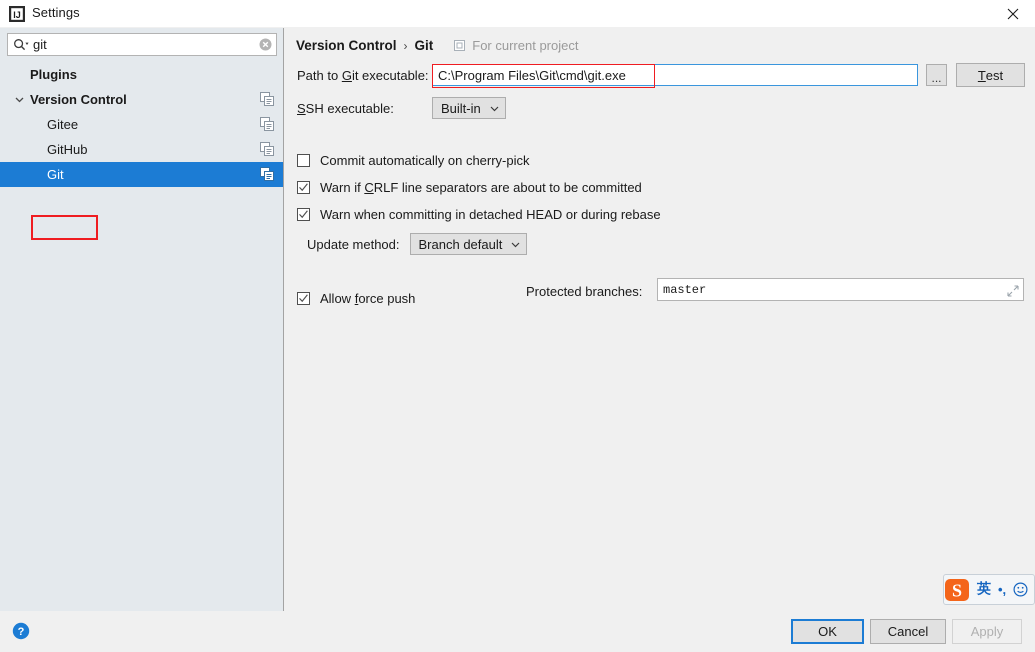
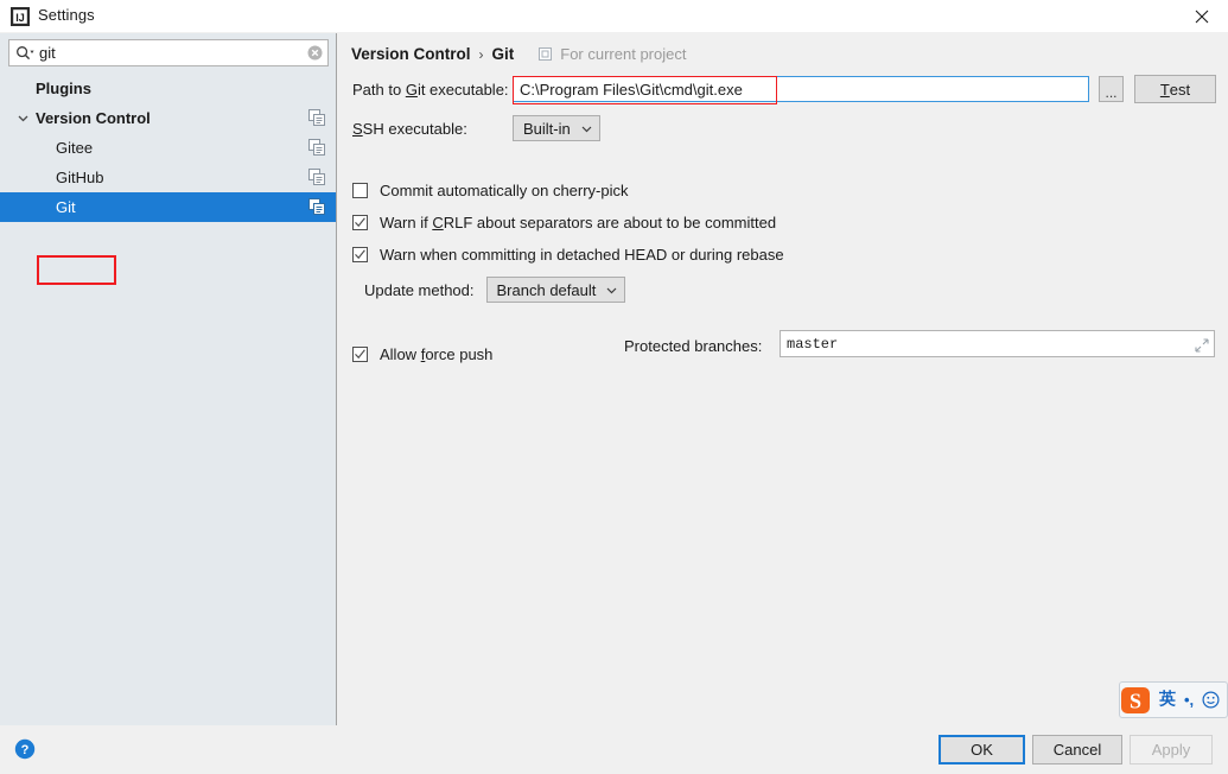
  IJ
  Settings
  git
  Plugins
  Version Control
  Gitee
  GitHub
  Git
  Version Control
  ›
  Git
  For current project
  Path to Git executable:
  C:\Program Files\Git\cmd\git.exe
  ...
  T
  est
  SSH executable:
  Built-in
  Commit automatically on cherry-pick
- Warn if CRLF line separators are about to be committed
+ Warn if CRLF about separators are about to be committed
  Warn when committing in detached HEAD or during rebase
  Update method:
  Branch default
  Allow force push
  Protected branches:
  master
  S
  英
  •,
  ?
  OK
  Cancel
  Apply
